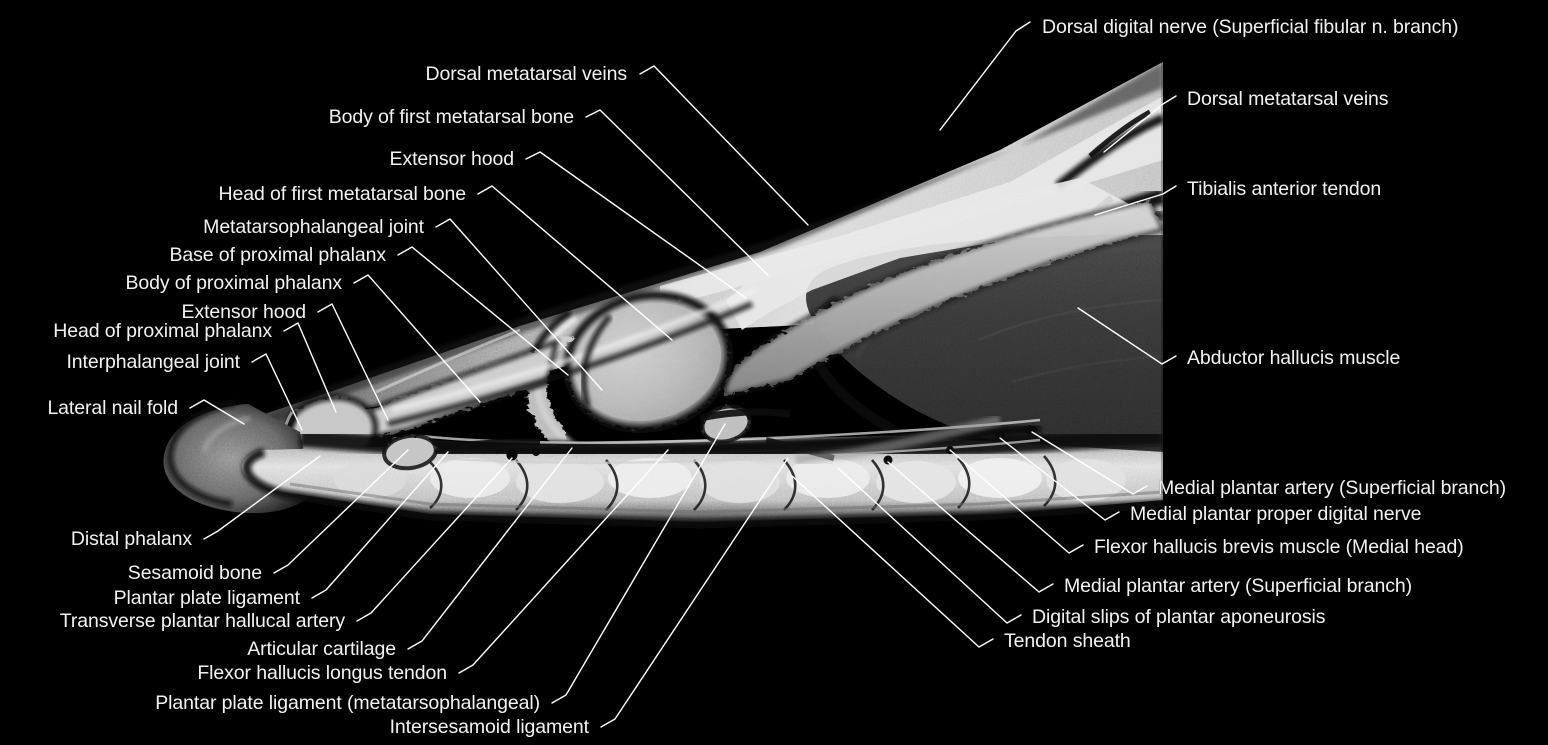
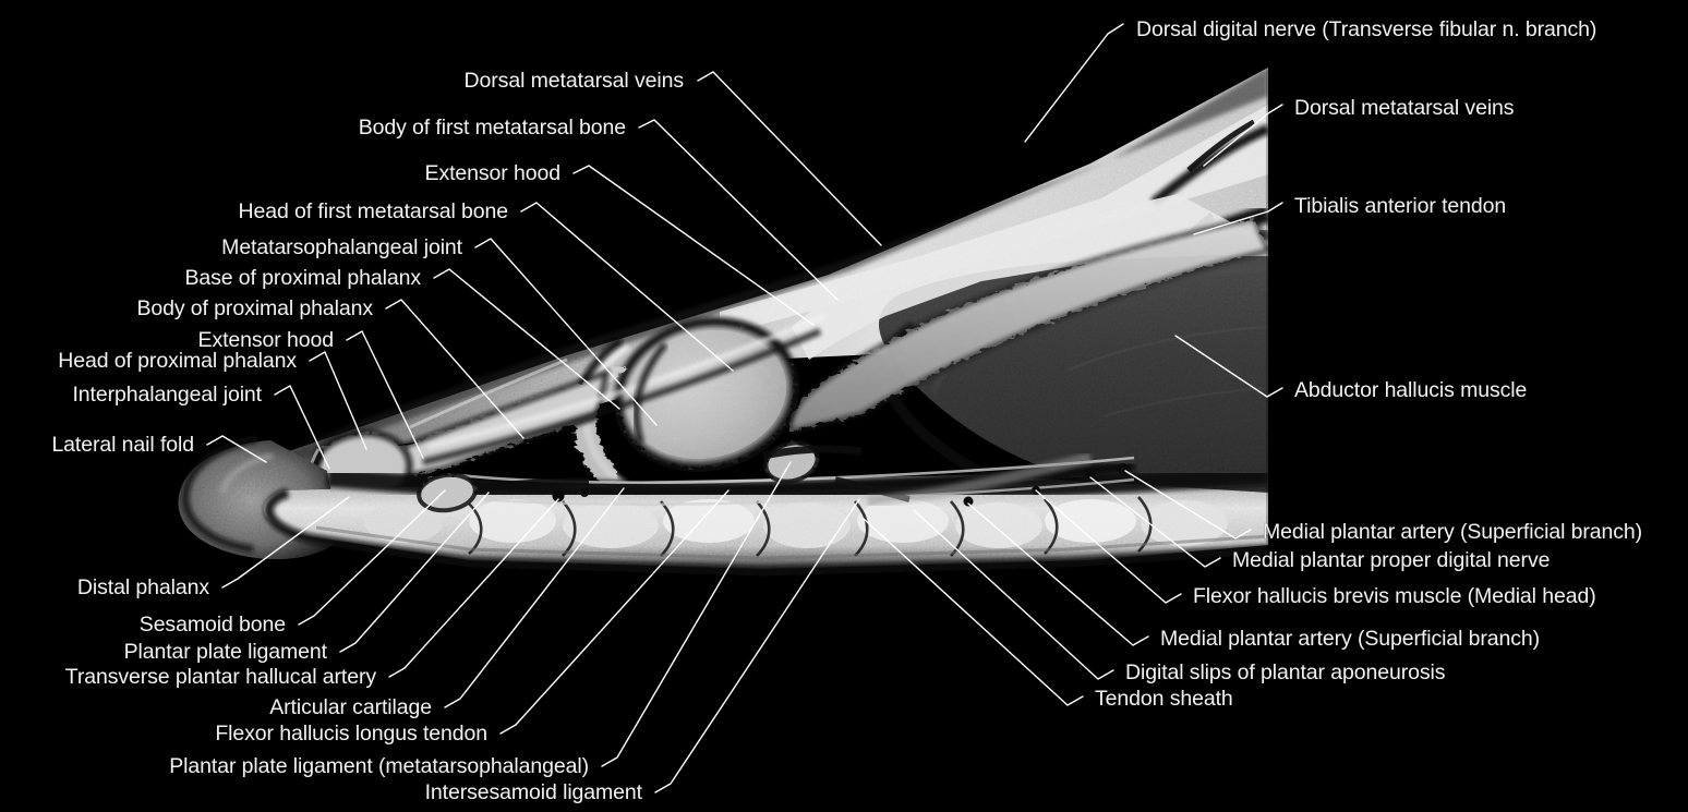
- Dorsal digital nerve (Superficial fibular n. branch)
+ Dorsal digital nerve (Transverse fibular n. branch)
  Dorsal metatarsal veins
  Dorsal metatarsal veins
  Body of first metatarsal bone
  Tibialis anterior tendon
  Extensor hood
  Head of first metatarsal bone
  Metatarsophalangeal joint
  Base of proximal phalanx
  Body of proximal phalanx
  Extensor hood
  Head of proximal phalanx
  Interphalangeal joint
  Lateral nail fold
  Abductor hallucis muscle
  Distal phalanx
  Sesamoid bone
  Plantar plate ligament
  Transverse plantar hallucal artery
  Articular cartilage
  Flexor hallucis longus tendon
  Plantar plate ligament (metatarsophalangeal)
  Intersesamoid ligament
  Medial plantar artery (Superficial branch)
  Medial plantar proper digital nerve
  Flexor hallucis brevis muscle (Medial head)
  Medial plantar artery (Superficial branch)
  Digital slips of plantar aponeurosis
  Tendon sheath
